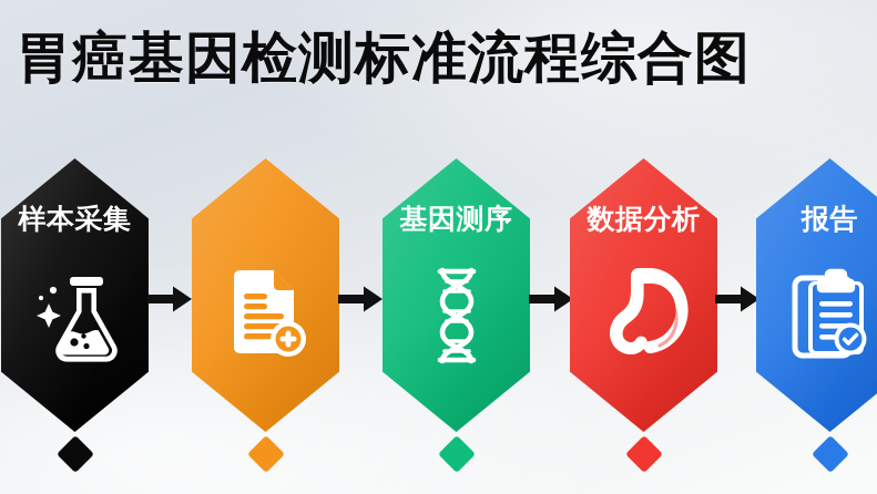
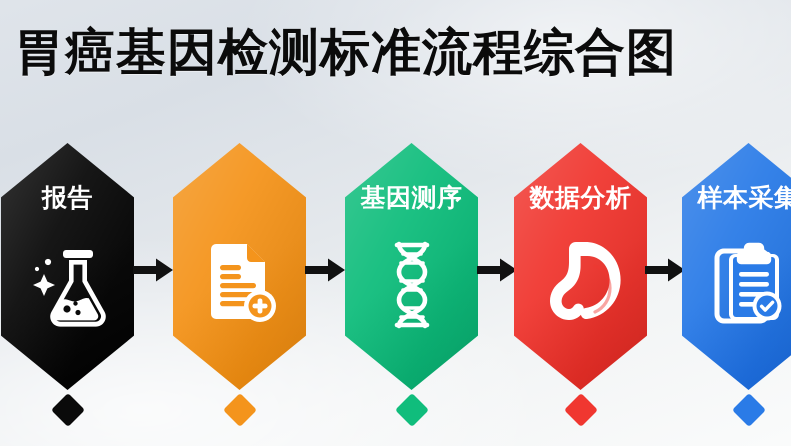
  胃癌基因检测标准流程综合图
- 样本采集
+ 报告
  基因测序
  数据分析
- 报告
+ 样本采集
